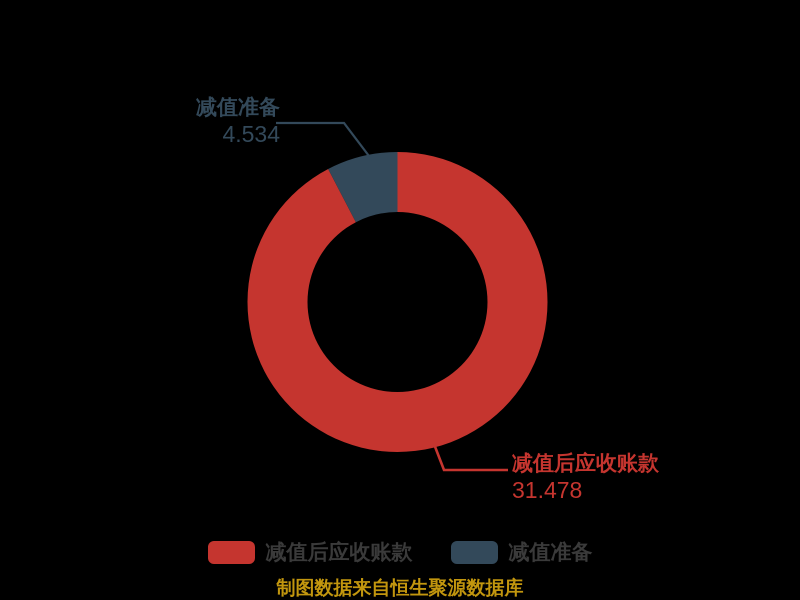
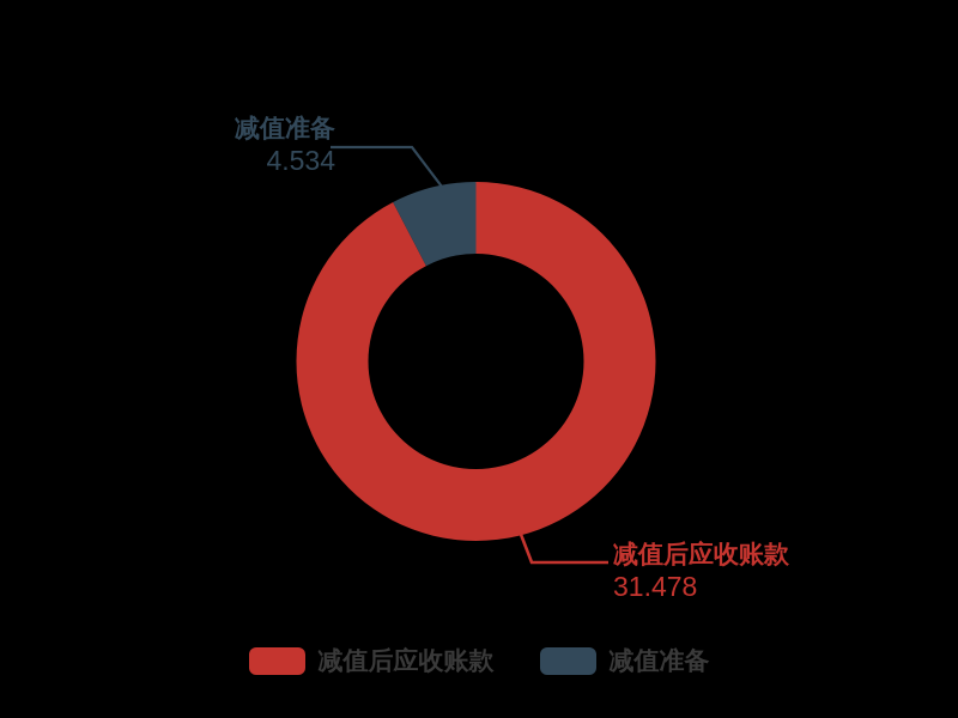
  减值准备
  4.534
  减值后应收账款
  31.478
  减值后应收账款
  减值准备
- 制图数据来自恒生聚源数据库
